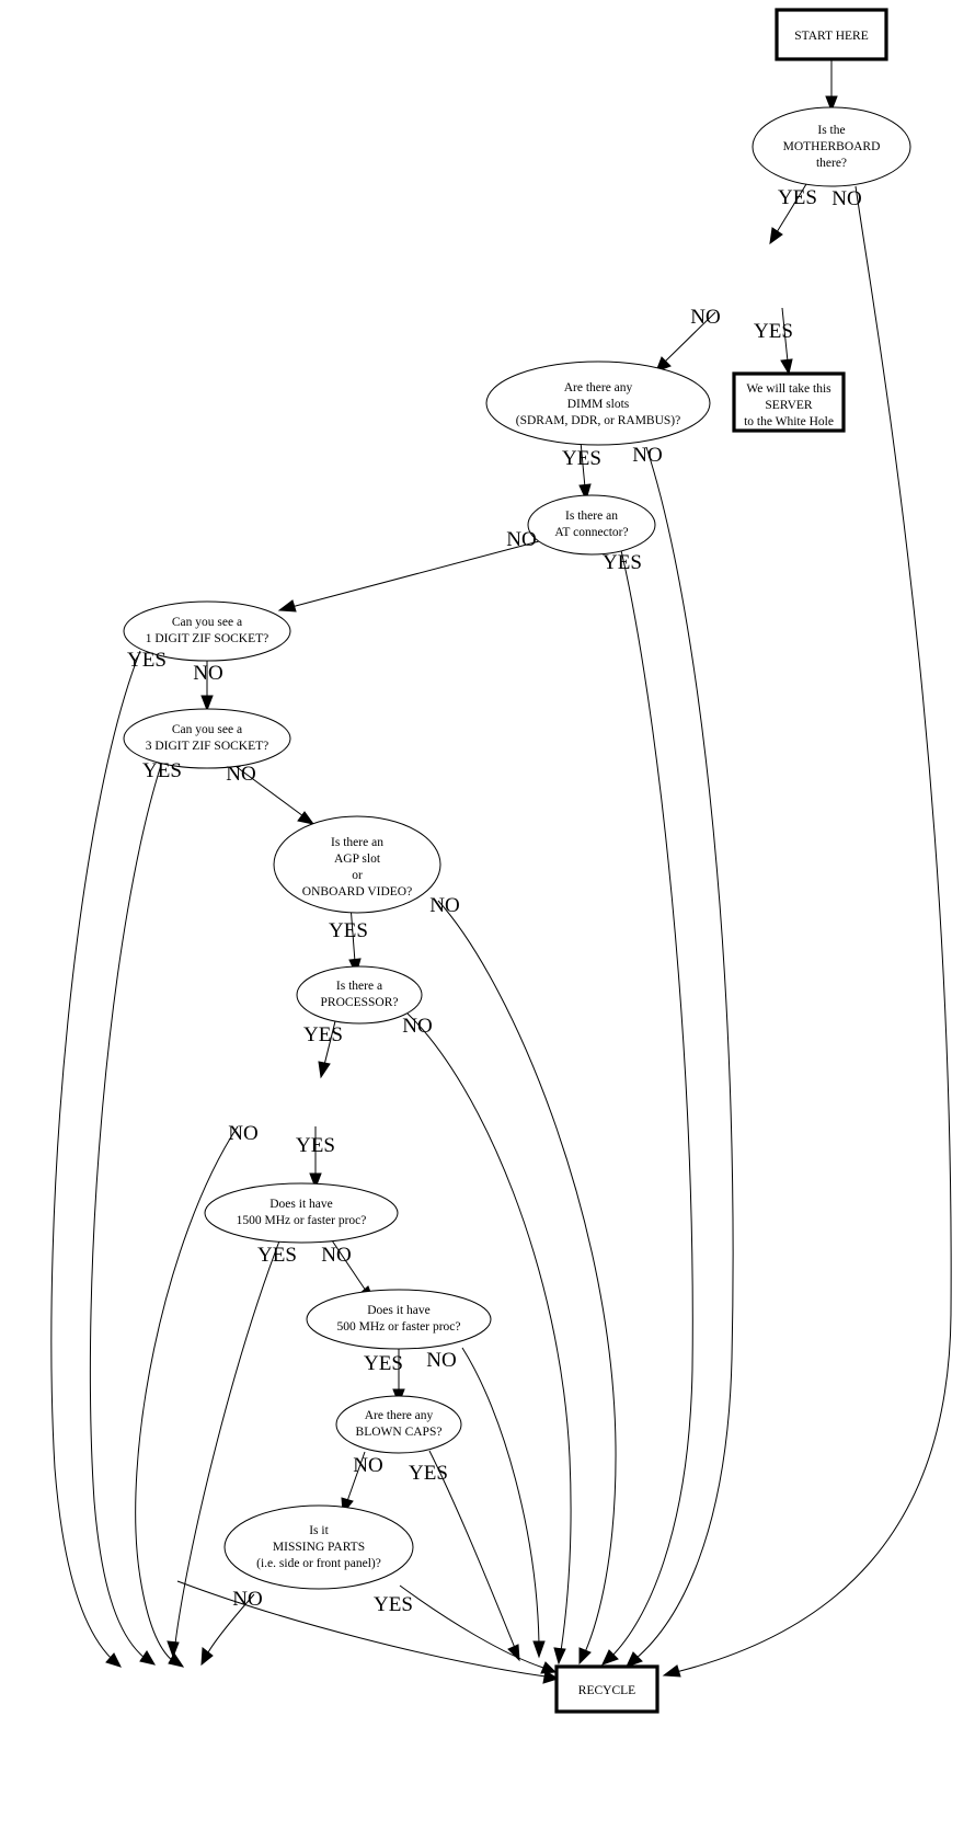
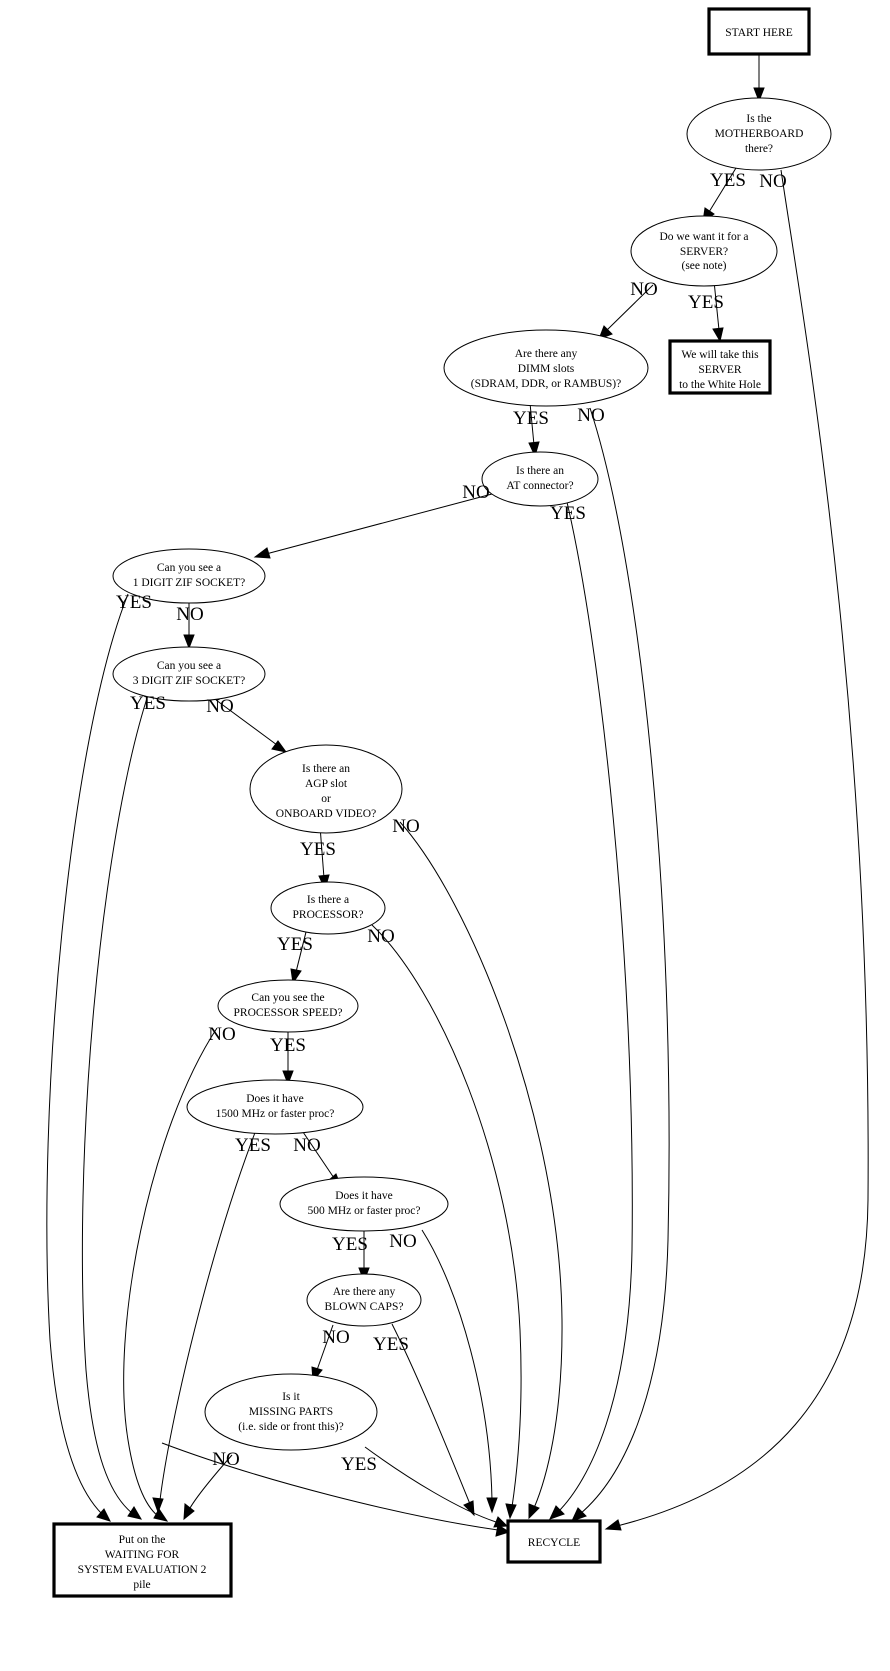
  START HERE
  Is the
  MOTHERBOARD
  there?
+ Do we want it for a
+ SERVER?
+ (see note)
  We will take this
  SERVER
  to the White Hole
  Are there any
  DIMM slots
  (SDRAM, DDR, or RAMBUS)?
  Is there an
  AT connector?
  Can you see a
  1 DIGIT ZIF SOCKET?
  Can you see a
  3 DIGIT ZIF SOCKET?
  Is there an
  AGP slot
  or
  ONBOARD VIDEO?
  Is there a
  PROCESSOR?
+ Can you see the
+ PROCESSOR SPEED?
  Does it have
  1500 MHz or faster proc?
  Does it have
  500 MHz or faster proc?
  Are there any
  BLOWN CAPS?
  Is it
  MISSING PARTS
- (i.e. side or front panel)?
+ (i.e. side or front this)?
+ Put on the
+ WAITING FOR
+ SYSTEM EVALUATION 2
+ pile
  RECYCLE
  YES
  NO
  NO
  YES
  YES
  NO
  NO
  YES
  YES
  NO
  YES
  NO
  NO
  YES
  YES
  NO
  NO
  YES
  YES
  NO
  YES
  NO
  NO
  YES
  NO
  YES
